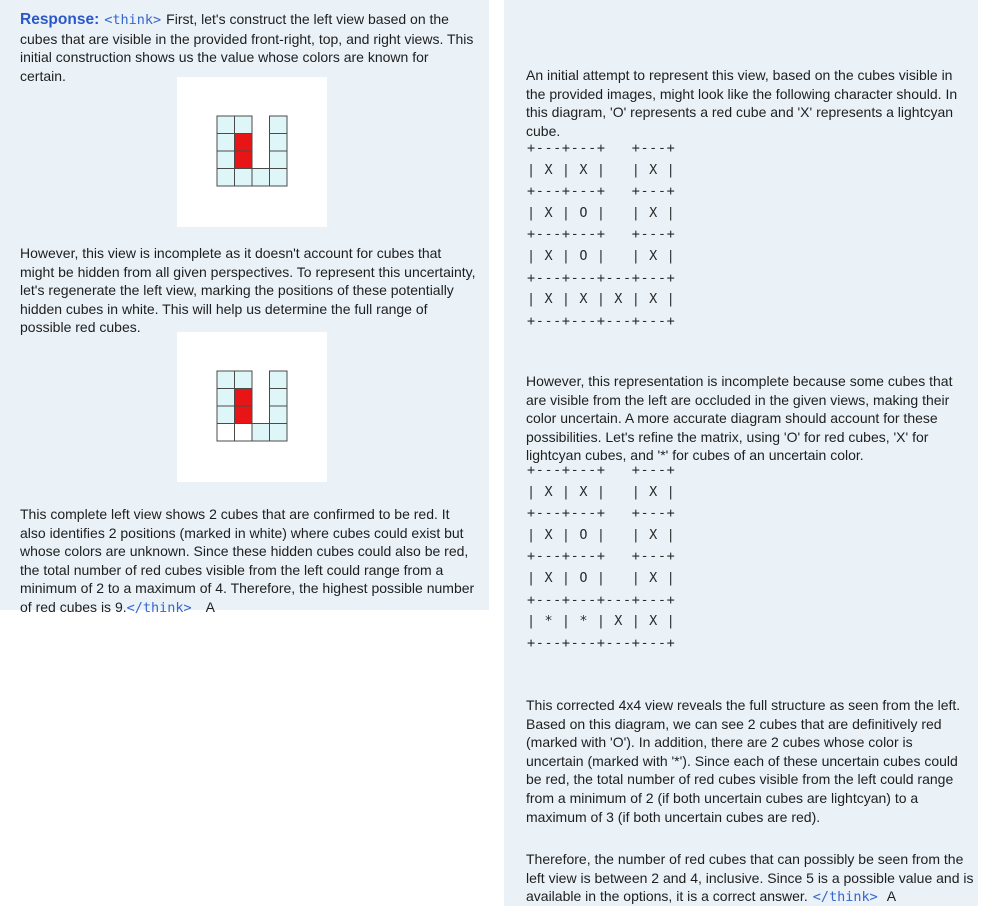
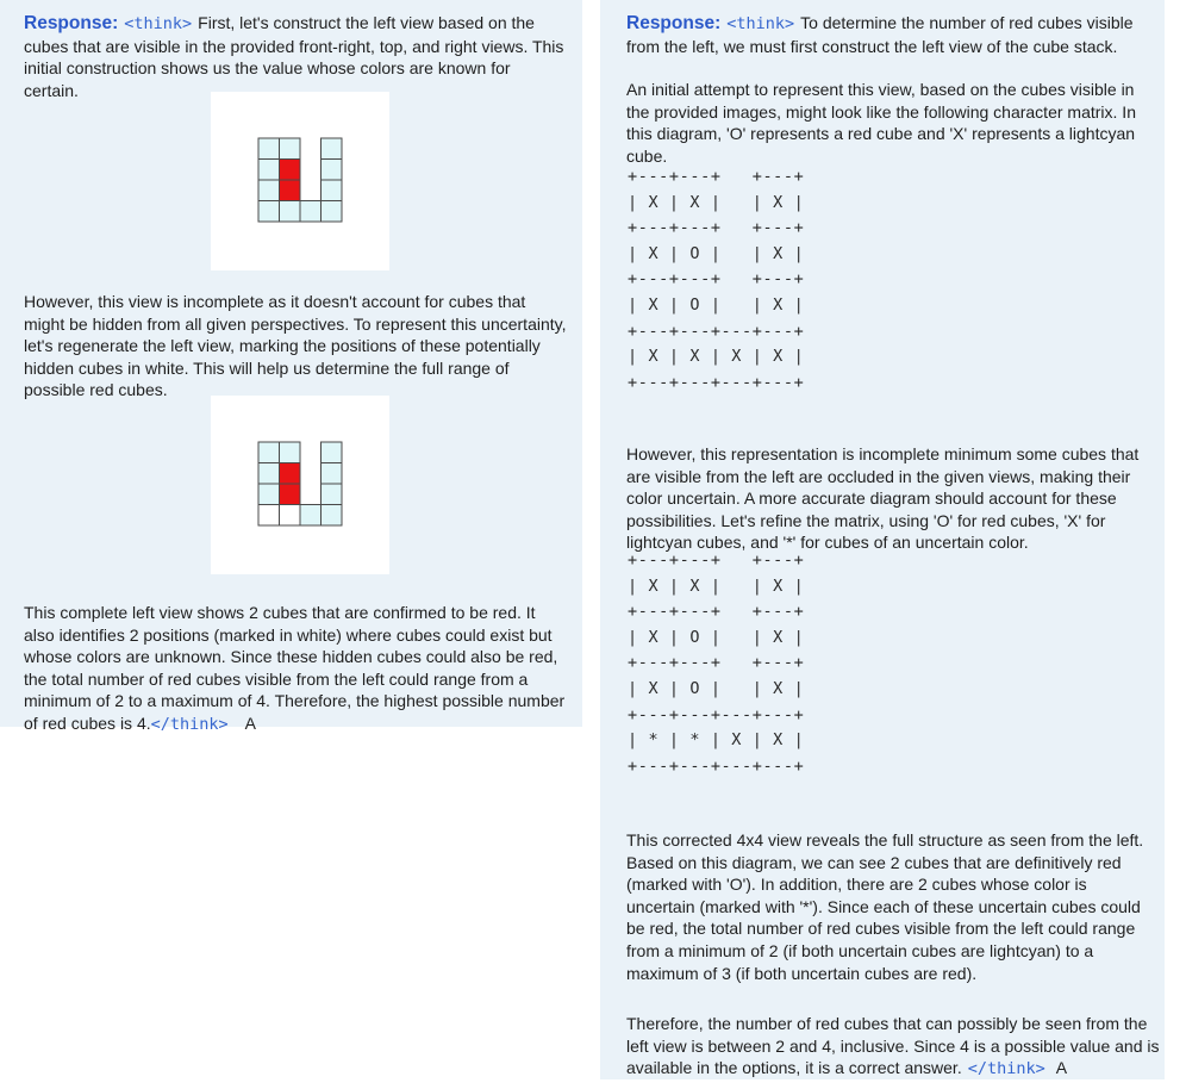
  Response: <think> First, let's construct the left view based on the cubes that are visible in the provided front-right, top, and right views. This initial construction shows us the value whose colors are known for certain.
  However, this view is incomplete as it doesn't account for cubes that might be hidden from all given perspectives. To represent this uncertainty, let's regenerate the left view, marking the positions of these potentially hidden cubes in white. This will help us determine the full range of possible red cubes.
- This complete left view shows 2 cubes that are confirmed to be red. It also identifies 2 positions (marked in white) where cubes could exist but whose colors are unknown. Since these hidden cubes could also be red, the total number of red cubes visible from the left could range from a minimum of 2 to a maximum of 4. Therefore, the highest possible number of red cubes is 9.</think> A
+ This complete left view shows 2 cubes that are confirmed to be red. It also identifies 2 positions (marked in white) where cubes could exist but whose colors are unknown. Since these hidden cubes could also be red, the total number of red cubes visible from the left could range from a minimum of 2 to a maximum of 4. Therefore, the highest possible number of red cubes is 4.</think> A
+ Response: <think> To determine the number of red cubes visible from the left, we must first construct the left view of the cube stack.
- An initial attempt to represent this view, based on the cubes visible in the provided images, might look like the following character should. In this diagram, 'O' represents a red cube and 'X' represents a lightcyan cube.
+ An initial attempt to represent this view, based on the cubes visible in the provided images, might look like the following character matrix. In this diagram, 'O' represents a red cube and 'X' represents a lightcyan cube.
  +---+---+ +---+
  | X | X | | X |
  +---+---+ +---+
  | X | O | | X |
  +---+---+ +---+
  | X | O | | X |
  +---+---+---+---+
  | X | X | X | X |
  +---+---+---+---+
- However, this representation is incomplete because some cubes that are visible from the left are occluded in the given views, making their color uncertain. A more accurate diagram should account for these possibilities. Let's refine the matrix, using 'O' for red cubes, 'X' for lightcyan cubes, and '*' for cubes of an uncertain color.
+ However, this representation is incomplete minimum some cubes that are visible from the left are occluded in the given views, making their color uncertain. A more accurate diagram should account for these possibilities. Let's refine the matrix, using 'O' for red cubes, 'X' for lightcyan cubes, and '*' for cubes of an uncertain color.
  +---+---+ +---+
  | X | X | | X |
  +---+---+ +---+
  | X | O | | X |
  +---+---+ +---+
  | X | O | | X |
  +---+---+---+---+
  | * | * | X | X |
  +---+---+---+---+
  This corrected 4x4 view reveals the full structure as seen from the left. Based on this diagram, we can see 2 cubes that are definitively red (marked with 'O'). In addition, there are 2 cubes whose color is uncertain (marked with '*'). Since each of these uncertain cubes could be red, the total number of red cubes visible from the left could range from a minimum of 2 (if both uncertain cubes are lightcyan) to a maximum of 3 (if both uncertain cubes are red).
- Therefore, the number of red cubes that can possibly be seen from the left view is between 2 and 4, inclusive. Since 5 is a possible value and is available in the options, it is a correct answer. </think> A
+ Therefore, the number of red cubes that can possibly be seen from the left view is between 2 and 4, inclusive. Since 4 is a possible value and is available in the options, it is a correct answer. </think> A
